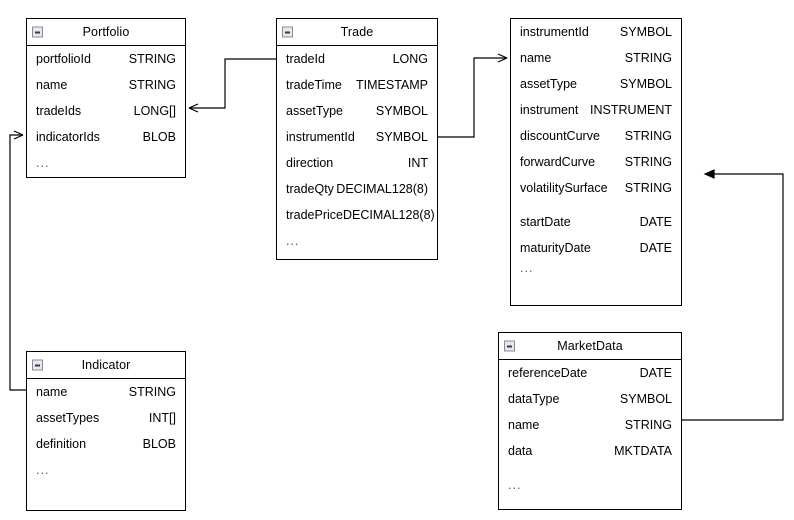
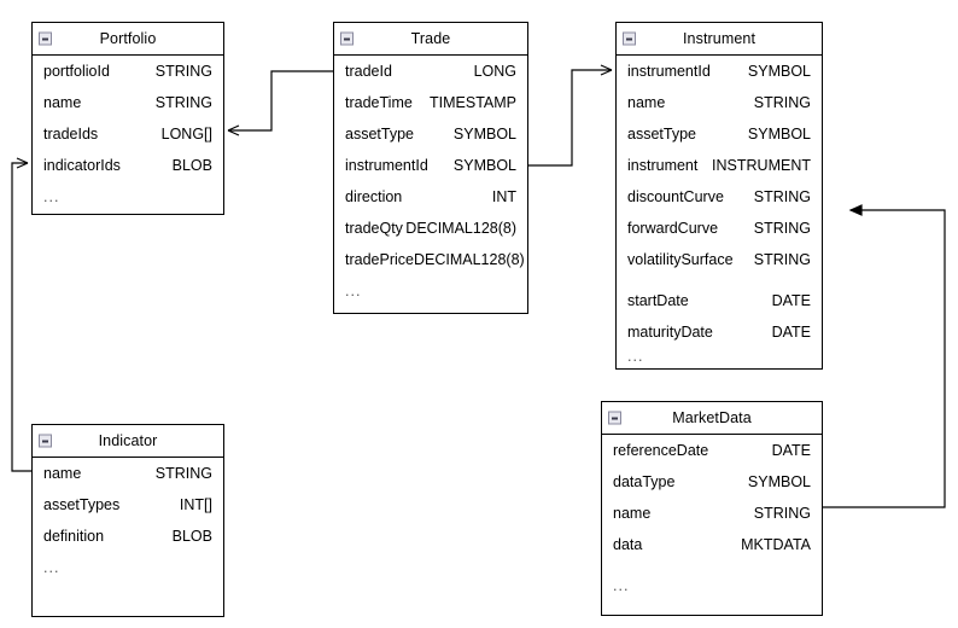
  Portfolio
  portfolioId
  STRING
  name
  STRING
  tradeIds
  LONG[]
  indicatorIds
  BLOB
  ...
  Trade
  tradeId
  LONG
  tradeTime
  TIMESTAMP
  assetType
  SYMBOL
  instrumentId
  SYMBOL
  direction
  INT
  tradeQty
  DECIMAL128(8)
  tradePrice
  DECIMAL128(8)
  ...
+ Instrument
  instrumentId
  SYMBOL
  name
  STRING
  assetType
  SYMBOL
  instrument
  INSTRUMENT
  discountCurve
  STRING
  forwardCurve
  STRING
  volatilitySurface
  STRING
  startDate
  DATE
  maturityDate
  DATE
  ...
  Indicator
  name
  STRING
  assetTypes
  INT[]
  definition
  BLOB
  ...
  MarketData
  referenceDate
  DATE
  dataType
  SYMBOL
  name
  STRING
  data
  MKTDATA
  ...
